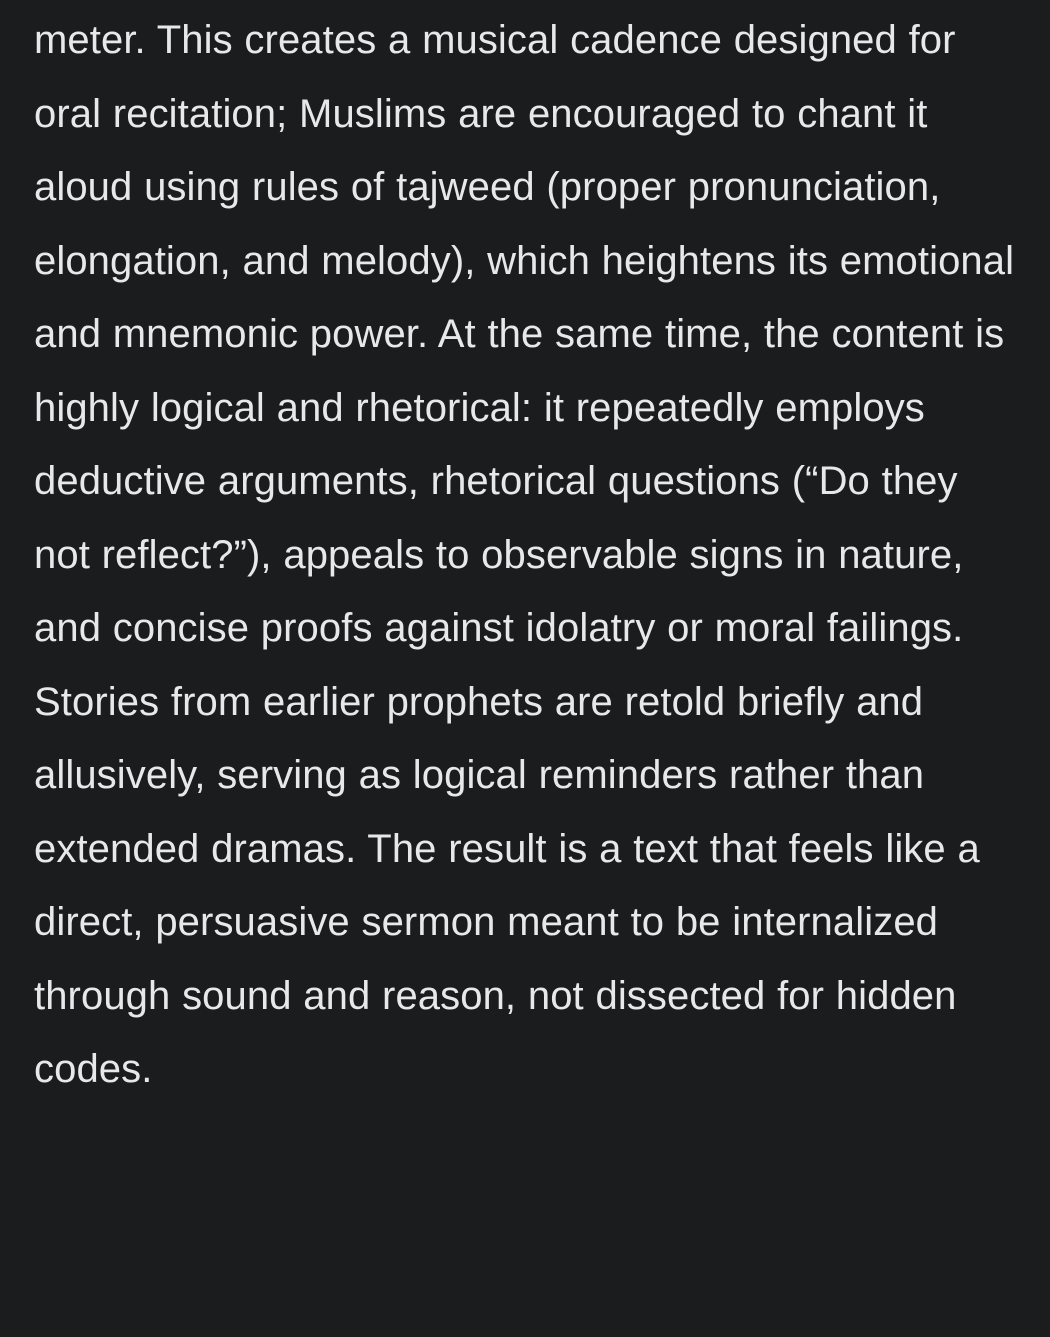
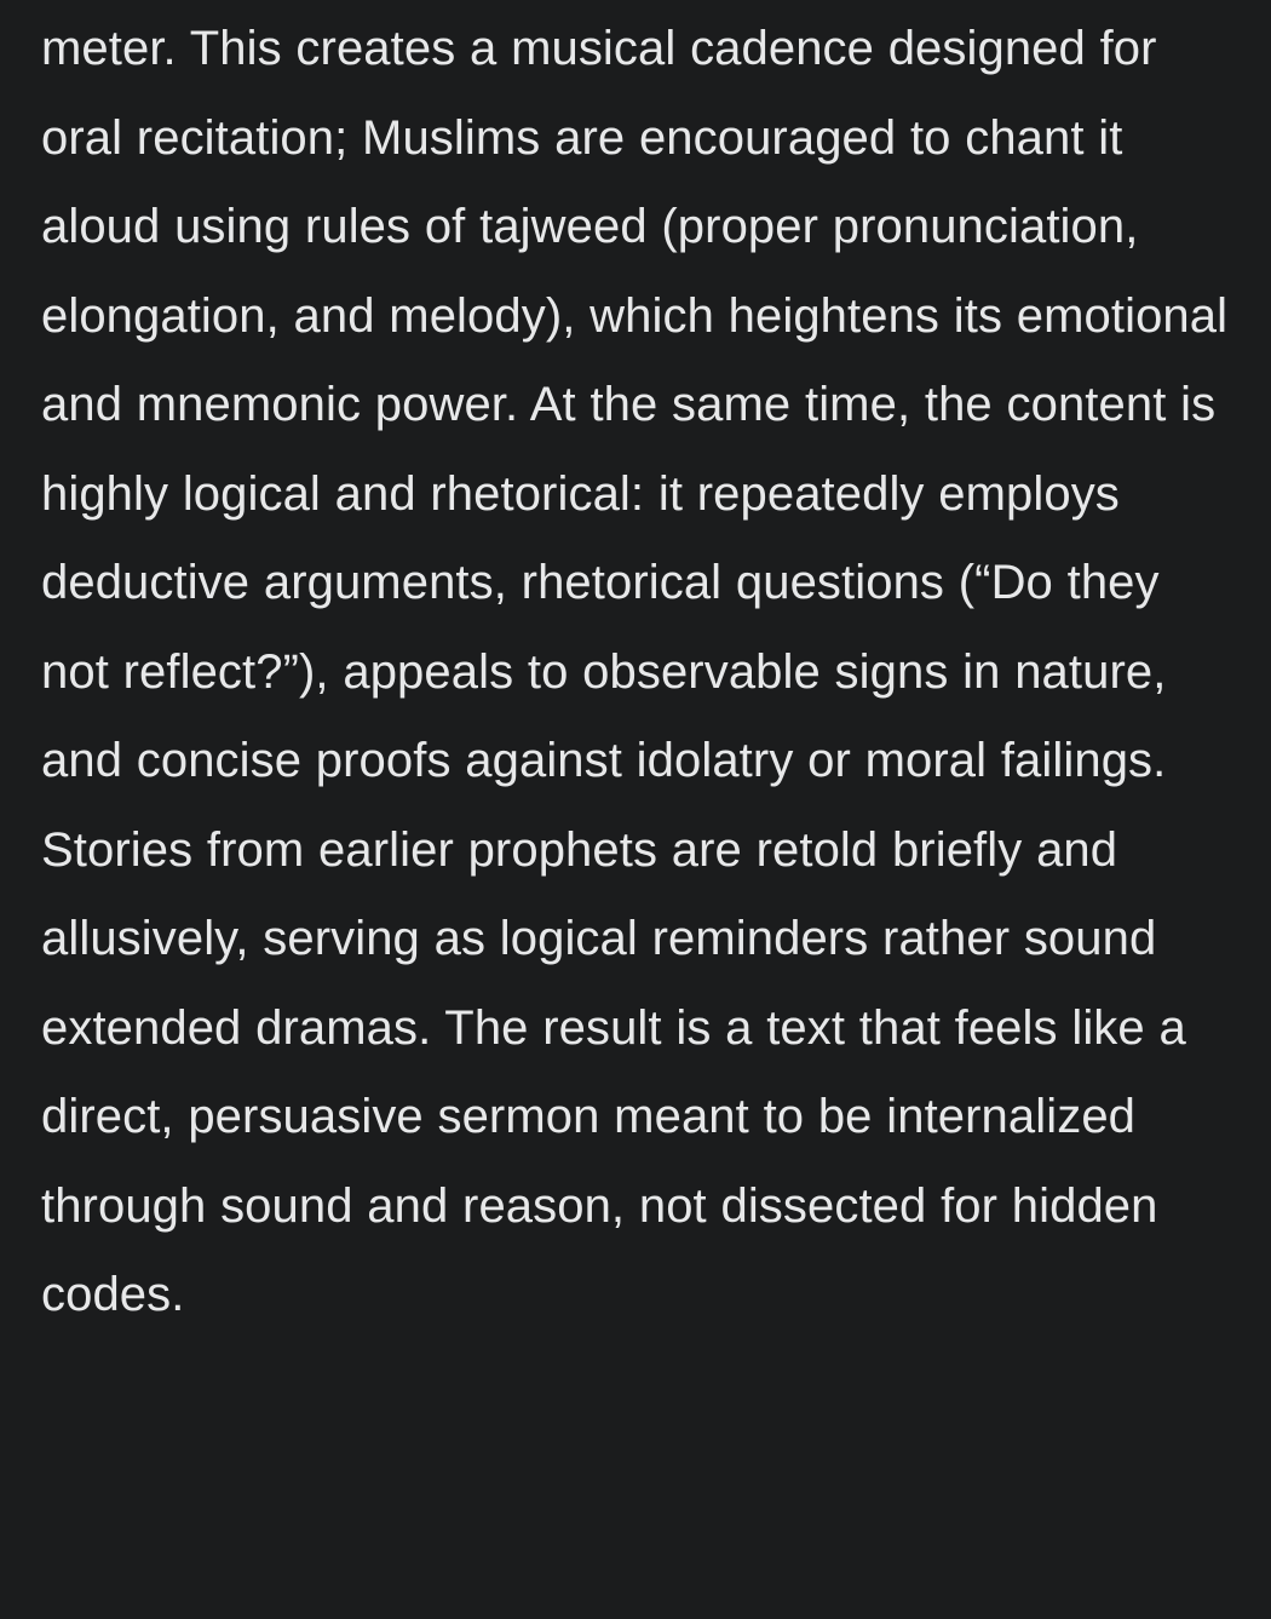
- meter. This creates a musical cadence designed for oral recitation; Muslims are encouraged to chant it aloud using rules of tajweed (proper pronunciation, elongation, and melody), which heightens its emotional and mnemonic power. At the same time, the content is highly logical and rhetorical: it repeatedly employs deductive arguments, rhetorical questions (“Do they not reflect?”), appeals to observable signs in nature, and concise proofs against idolatry or moral failings. Stories from earlier prophets are retold briefly and allusively, serving as logical reminders rather than extended dramas. The result is a text that feels like a direct, persuasive sermon meant to be internalized through sound and reason, not dissected for hidden codes.
+ meter. This creates a musical cadence designed for oral recitation; Muslims are encouraged to chant it aloud using rules of tajweed (proper pronunciation, elongation, and melody), which heightens its emotional and mnemonic power. At the same time, the content is highly logical and rhetorical: it repeatedly employs deductive arguments, rhetorical questions (“Do they not reflect?”), appeals to observable signs in nature, and concise proofs against idolatry or moral failings. Stories from earlier prophets are retold briefly and allusively, serving as logical reminders rather sound extended dramas. The result is a text that feels like a direct, persuasive sermon meant to be internalized through sound and reason, not dissected for hidden codes.
